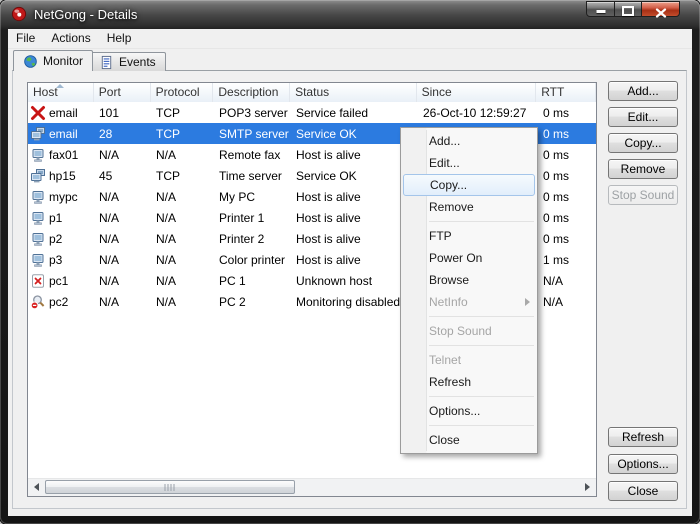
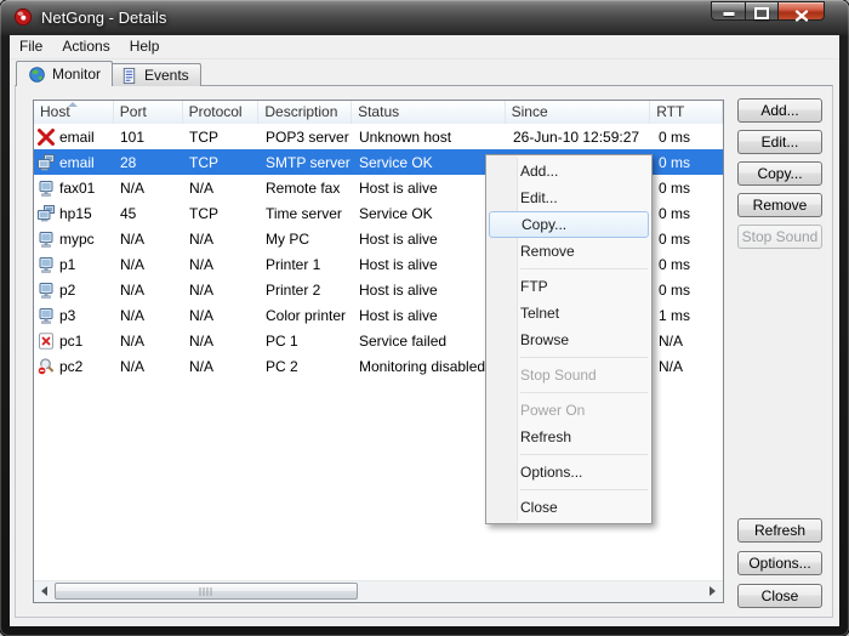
  NetGong - Details
  File Actions Help
  Monitor
  Events
  Host
  Port
  Protocol
  Description
  Status
  Since
  RTT
  email
  101
  TCP
  POP3 server
- Service failed
+ Unknown host
- 26-Oct-10 12:59:27
+ 26-Jun-10 12:59:27
  0 ms
  email
  28
  TCP
  SMTP server
  Service OK
  0 ms
  fax01
  N/A
  N/A
  Remote fax
  Host is alive
  0 ms
  hp15
  45
  TCP
  Time server
  Service OK
  0 ms
  mypc
  N/A
  N/A
  My PC
  Host is alive
  0 ms
  p1
  N/A
  N/A
  Printer 1
  Host is alive
  0 ms
  p2
  N/A
  N/A
  Printer 2
  Host is alive
  0 ms
  p3
  N/A
  N/A
  Color printer
  Host is alive
  1 ms
  pc1
  N/A
  N/A
  PC 1
- Unknown host
+ Service failed
  N/A
  pc2
  N/A
  N/A
  PC 2
  Monitoring disabled
  N/A
  Add...
  Edit...
  Copy...
  Remove
  FTP
- Power On
+ Telnet
  Browse
- NetInfo
  Stop Sound
- Telnet
+ Power On
  Refresh
  Options...
  Close
  Add...
  Edit...
  Copy...
  Remove
  Stop Sound
  Refresh
  Options...
  Close
